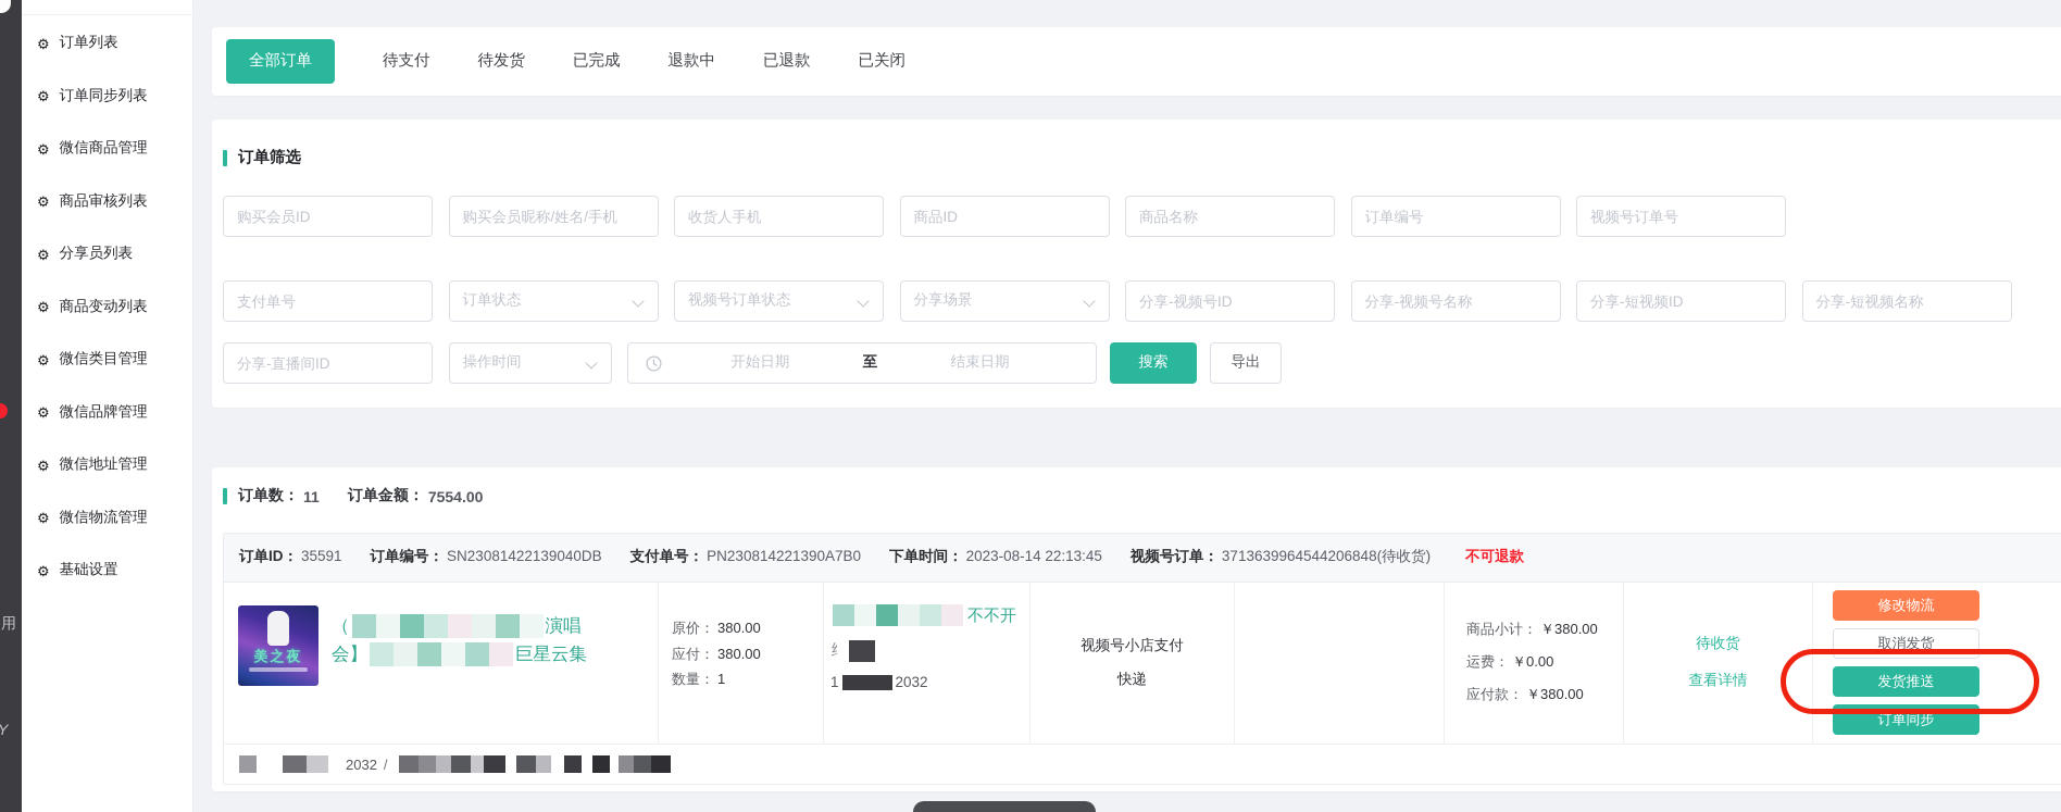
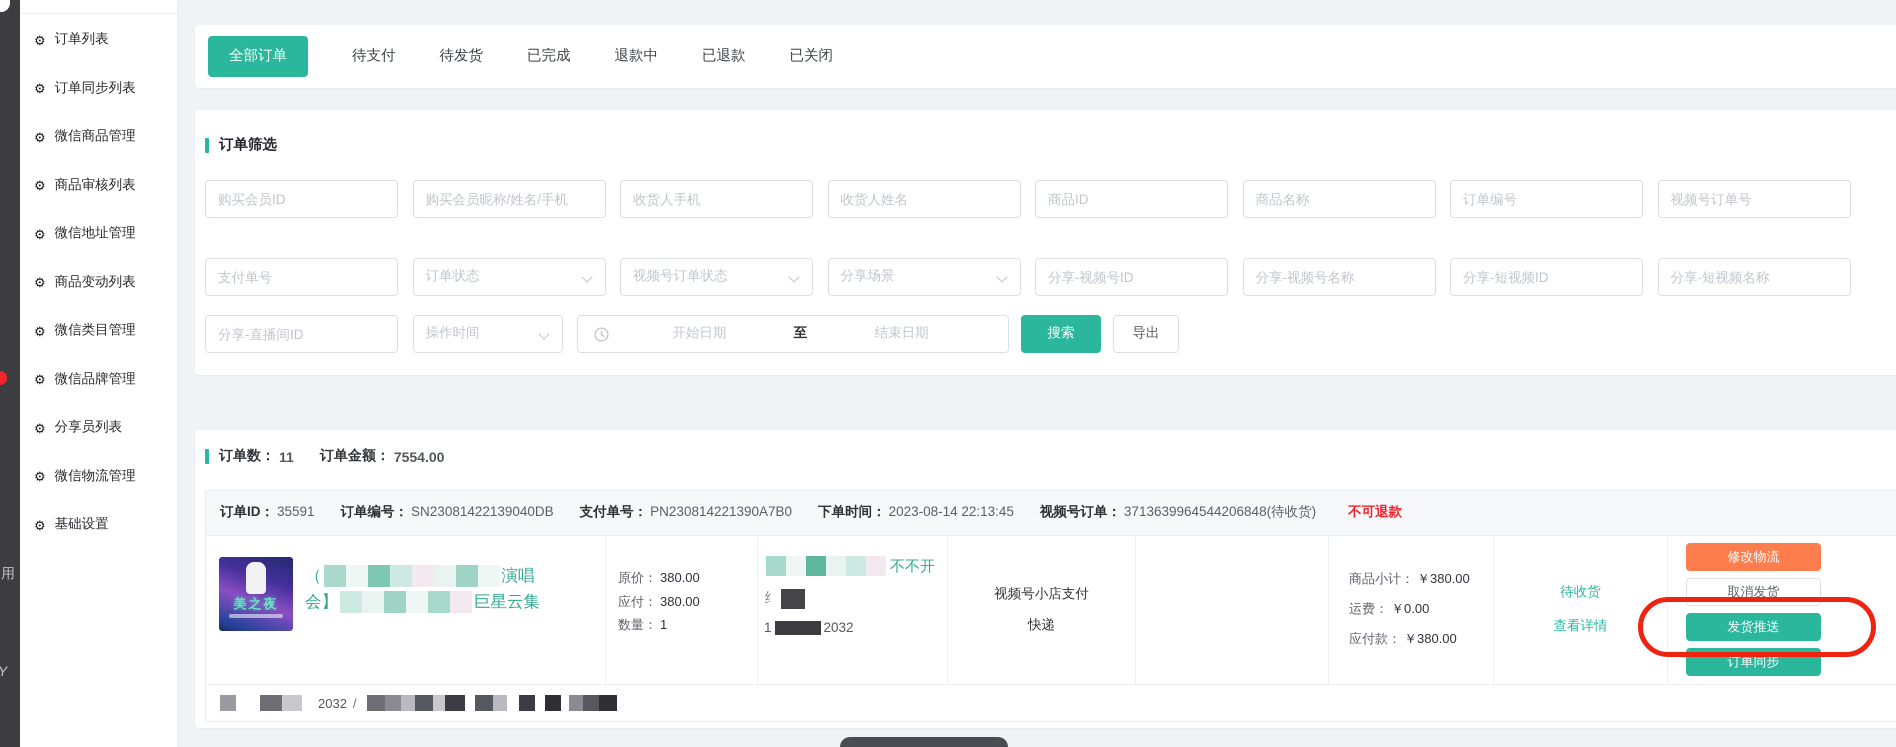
  用
  Y
  ⚙
  订单列表
  ⚙
  订单同步列表
  ⚙
  微信商品管理
  ⚙
  商品审核列表
  ⚙
- 分享员列表
+ 微信地址管理
  ⚙
  商品变动列表
  ⚙
  微信类目管理
  ⚙
  微信品牌管理
  ⚙
- 微信地址管理
+ 分享员列表
  ⚙
  微信物流管理
  ⚙
  基础设置
  全部订单
  待支付
  待发货
  已完成
  退款中
  已退款
  已关闭
  订单筛选
  购买会员ID
  购买会员昵称/姓名/手机
  收货人手机
+ 收货人姓名
  商品ID
  商品名称
  订单编号
  视频号订单号
  支付单号
  订单状态
  视频号订单状态
  分享场景
  分享-视频号ID
  分享-视频号名称
  分享-短视频ID
  分享-短视频名称
  分享-直播间ID
  操作时间
  开始日期
  至
  结束日期
  搜索
  导出
  订单数：
  11
  订单金额：
  7554.00
  订单ID： 35591
  订单编号： SN23081422139040DB
  支付单号： PN230814221390A7B0
  下单时间： 2023-08-14 22:13:45
  视频号订单： 3713639964544206848(待收货)
  不可退款
  美之夜
  （
  演唱
  会】
  巨星云集
  原价： 380.00
  应付： 380.00
  数量： 1
  不不开
  纟
  1
  2032
  视频号小店支付
  快递
  商品小计： ￥380.00
  运费： ￥0.00
  应付款： ￥380.00
  待收货
  查看详情
  修改物流
  取消发货
  发货推送
  订单同步
  2032
  /
